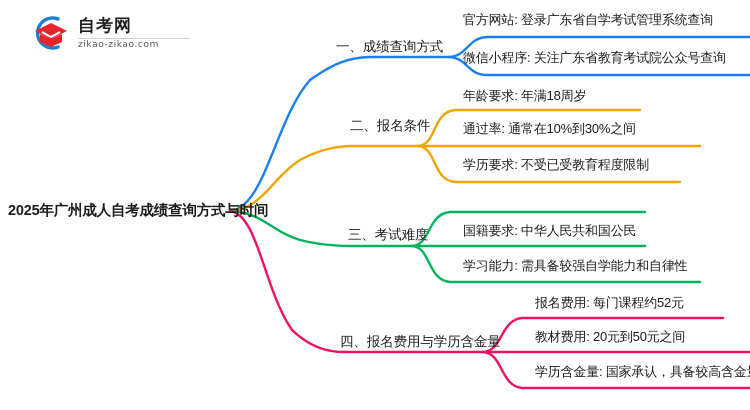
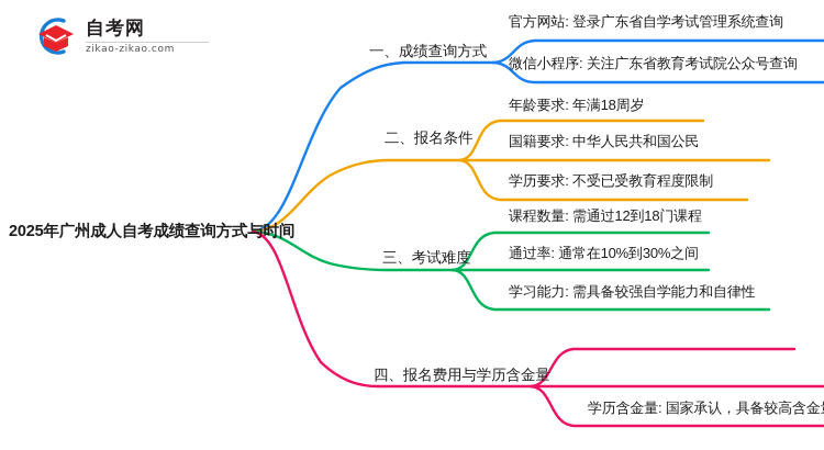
  自考网
  zikao-zikao.com
  2025年广州成人自考成绩查询方式与时间
  一、成绩查询方式
  官方网站: 登录广东省自学考试管理系统查询
  微信小程序: 关注广东省教育考试院公众号查询
  二、报名条件
  年龄要求: 年满18周岁
- 通过率: 通常在10%到30%之间
+ 国籍要求: 中华人民共和国公民
  学历要求: 不受已受教育程度限制
  三、考试难度
+ 课程数量: 需通过12到18门课程
- 国籍要求: 中华人民共和国公民
+ 通过率: 通常在10%到30%之间
  学习能力: 需具备较强自学能力和自律性
  四、报名费用与学历含金量
- 报名费用: 每门课程约52元
- 教材费用: 20元到50元之间
  学历含金量: 国家承认，具备较高含金
